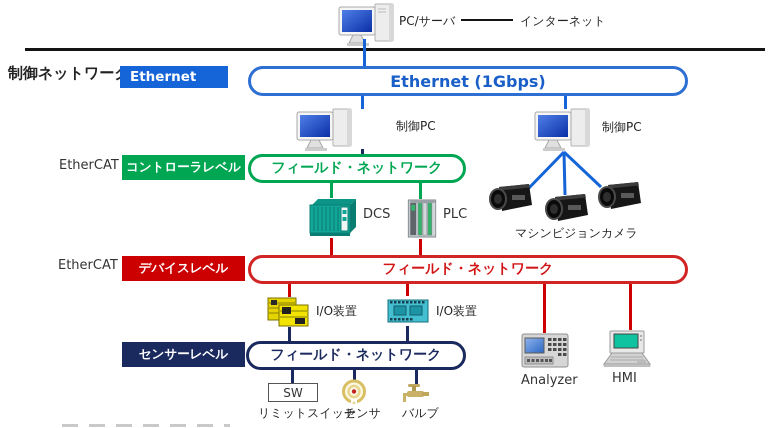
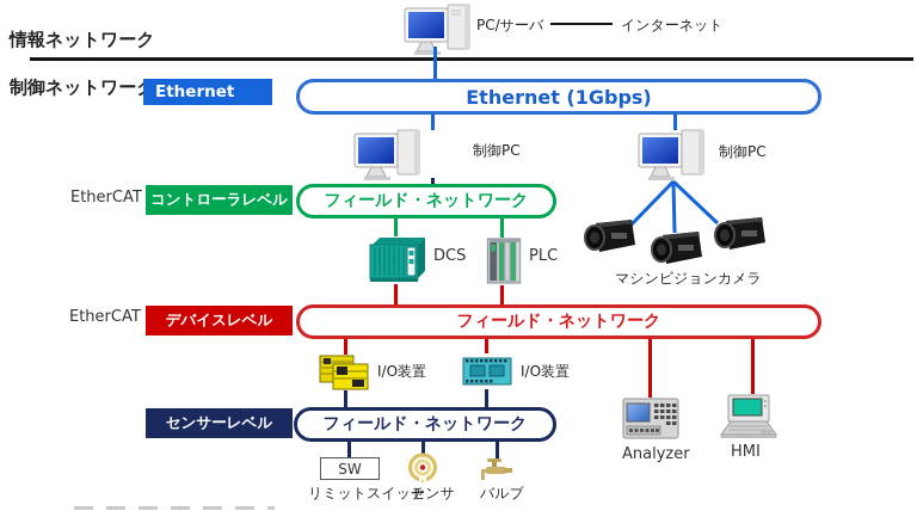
+ 情報ネットワーク
  PC/サーバ
  インターネット
  制御ネットワー
  Ethernet
  Ethernet (1Gbps)
  制御PC
  制御PC
  EtherCAT
  コントローラレベル
  フィールド・ネットワーク
  DCS
  PLC
  マシンビジョンカメラ
  EtherCAT
  デバイスレベル
  フィールド・ネットワーク
  I/O装置
  I/O装置
  Analyzer
  HMI
  センサーレベル
  フィールド・ネットワーク
  SW
  リミットスイッチ
  センサ
  バルブ
